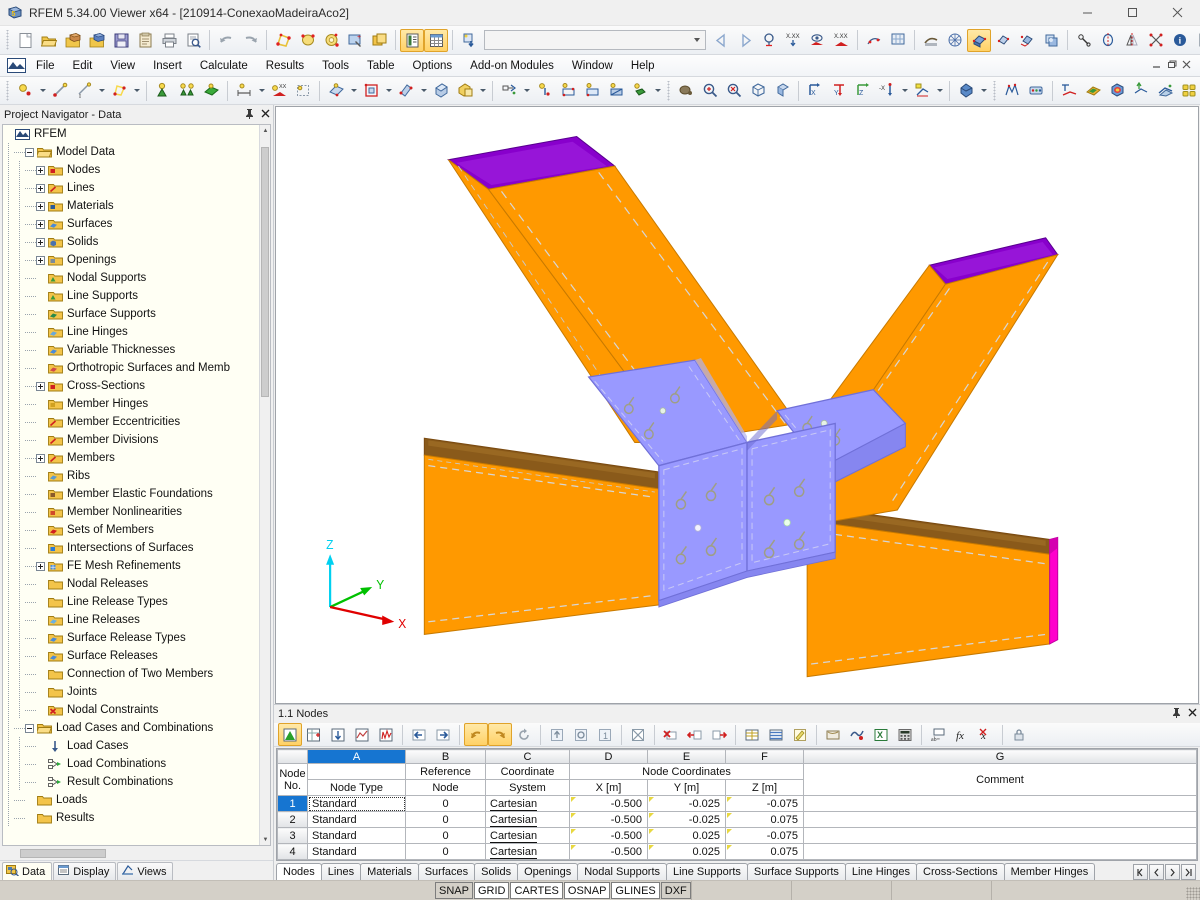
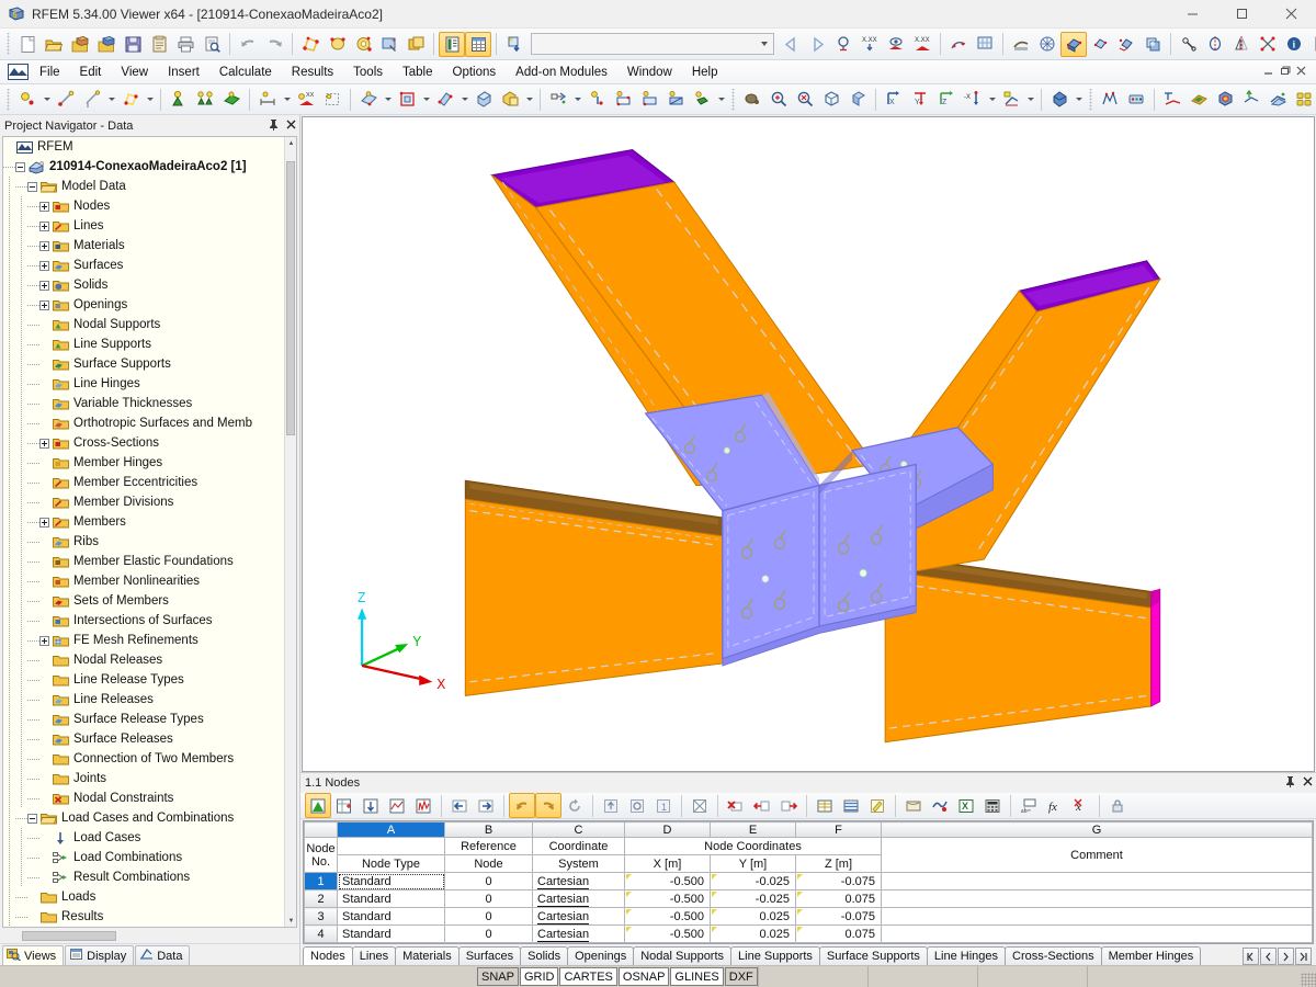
  RFEM 5.34.00 Viewer x64 - [210914-ConexaoMadeiraAco2]
  i
  File
  Edit
  View
  Insert
  Calculate
  Results
  Tools
  Table
  Options
  Add-on Modules
  Window
  Help
  Project Navigator - Data
  RFEM
+ 210914-ConexaoMadeiraAco2 [1]
  Model Data
  Nodes
  Lines
  Materials
  Surfaces
  Solids
  Openings
  Nodal Supports
  Line Supports
  Surface Supports
  Line Hinges
  Variable Thicknesses
  Orthotropic Surfaces and Memb
  Cross-Sections
  Member Hinges
  Member Eccentricities
  Member Divisions
  Members
  Ribs
  Member Elastic Foundations
  Member Nonlinearities
  Sets of Members
  Intersections of Surfaces
  FE Mesh Refinements
  Nodal Releases
  Line Release Types
  Line Releases
  Surface Release Types
  Surface Releases
  Connection of Two Members
  Joints
  Nodal Constraints
  Load Cases and Combinations
  Load Cases
  Load Combinations
  Result Combinations
  Loads
  Results
- Data
+ Views
  Display
- Views
+ Data
  Z
  Y
  X
  1.1 Nodes
  1
  X
  fx
  x
  	A	B	C	D	E	F	G
  Node No.		Reference	Coordinate	Node Coordinates	Comment
  Node Type	Node	System	X [m]	Y [m]	Z [m]
  1	Standard	0	Cartesian	-0.500	-0.025	-0.075
  2	Standard	0	Cartesian	-0.500	-0.025	0.075
  3	Standard	0	Cartesian	-0.500	0.025	-0.075
  4	Standard	0	Cartesian	-0.500	0.025	0.075
  Nodes
  Lines
  Materials
  Surfaces
  Solids
  Openings
  Nodal Supports
  Line Supports
  Surface Supports
  Line Hinges
  Cross-Sections
  Member Hinges
  SNAP
  GRID
  CARTES
  OSNAP
  GLINES
  DXF
